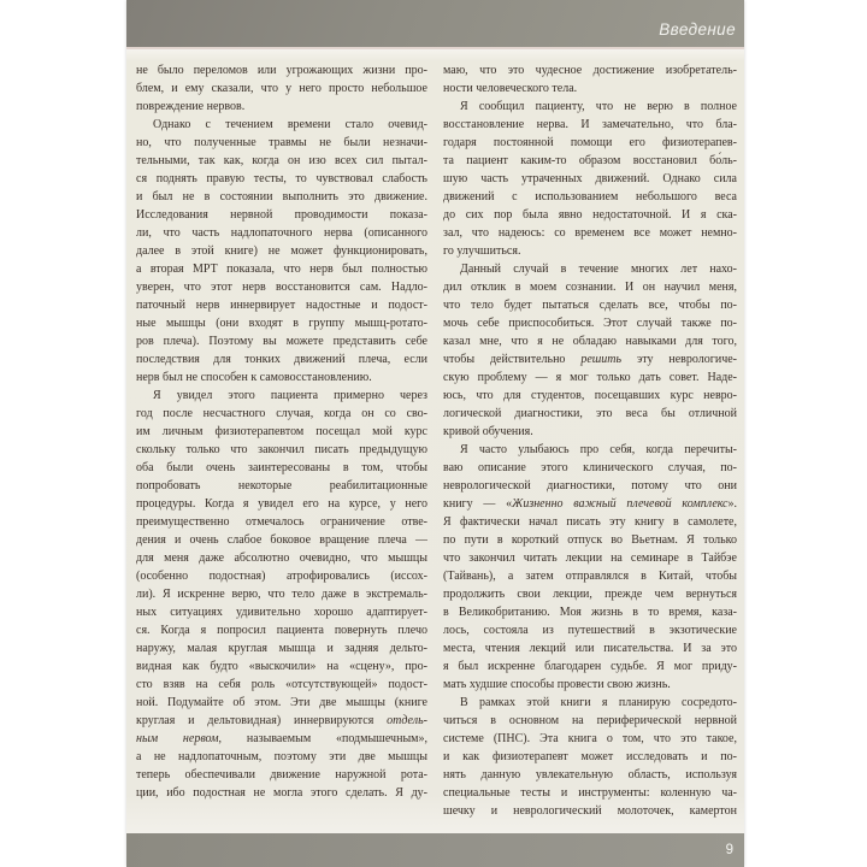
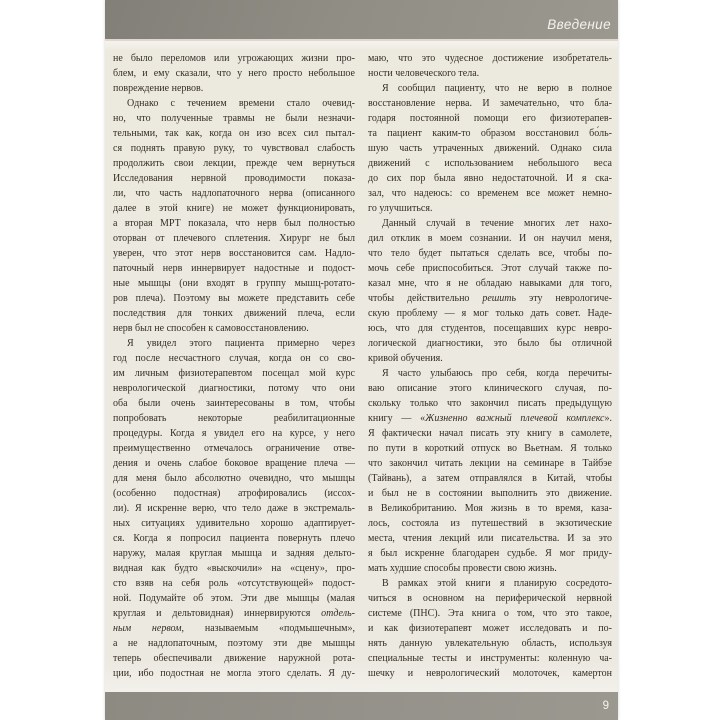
  Введение
  не было переломов или угрожающих жизни про-
  блем, и ему сказали, что у него просто небольшое
  повреждение нервов.
  Однако с течением времени стало очевид-
  но, что полученные травмы не были незначи-
  тельными, так как, когда он изо всех сил пытал-
- ся поднять правую тесты, то чувствовал слабость
+ ся поднять правую руку, то чувствовал слабость
- и был не в состоянии выполнить это движение.
+ продолжить свои лекции, прежде чем вернуться
  Исследования нервной проводимости показа-
  ли, что часть надлопаточного нерва (описанного
  далее в этой книге) не может функционировать,
  а вторая МРТ показала, что нерв был полностью
+ оторван от плечевого сплетения. Хирург не был
  уверен, что этот нерв восстановится сам. Надло-
  паточный нерв иннервирует надостные и подост-
  ные мышцы (они входят в группу мышц-ротато-
  ров плеча). Поэтому вы можете представить себе
  последствия для тонких движений плеча, если
  нерв был не способен к самовосстановлению.
  Я увидел этого пациента примерно через
  год после несчастного случая, когда он со сво-
  им личным физиотерапевтом посещал мой курс
- скольку только что закончил писать предыдущую
+ неврологической диагностики, потому что они
  оба были очень заинтересованы в том, чтобы
  попробовать некоторые реабилитационные
  процедуры. Когда я увидел его на курсе, у него
  преимущественно отмечалось ограничение отве-
  дения и очень слабое боковое вращение плеча —
- для меня даже абсолютно очевидно, что мышцы
+ для меня было абсолютно очевидно, что мышцы
  (особенно подостная) атрофировались (иссох-
  ли). Я искренне верю, что тело даже в экстремаль-
  ных ситуациях удивительно хорошо адаптирует-
  ся. Когда я попросил пациента повернуть плечо
  наружу, малая круглая мышца и задняя дельто-
  видная как будто «выскочили» на «сцену», про-
  сто взяв на себя роль «отсутствующей» подост-
- ной. Подумайте об этом. Эти две мышцы (книге
+ ной. Подумайте об этом. Эти две мышцы (малая
  круглая и дельтовидная) иннервируются отдель-
  ным нервом, называемым «подмышечным»,
  а не надлопаточным, поэтому эти две мышцы
  теперь обеспечивали движение наружной рота-
  ции, ибо подостная не могла этого сделать. Я ду-
  маю, что это чудесное достижение изобретатель-
  ности человеческого тела.
  Я сообщил пациенту, что не верю в полное
  восстановление нерва. И замечательно, что бла-
  годаря постоянной помощи его физиотерапев-
  та пациент каким-то образом восстановил бо́ль-
  шую часть утраченных движений. Однако сила
  движений с использованием небольшого веса
  до сих пор была явно недостаточной. И я ска-
  зал, что надеюсь: со временем все может немно-
  го улучшиться.
  Данный случай в течение многих лет нахо-
  дил отклик в моем сознании. И он научил меня,
  что тело будет пытаться сделать все, чтобы по-
  мочь себе приспособиться. Этот случай также по-
  казал мне, что я не обладаю навыками для того,
  чтобы действительно решить эту неврологиче-
  скую проблему — я мог только дать совет. Наде-
  юсь, что для студентов, посещавших курс невро-
- логической диагностики, это веса бы отличной
+ логической диагностики, это было бы отличной
  кривой обучения.
  Я часто улыбаюсь про себя, когда перечиты-
  ваю описание этого клинического случая, по-
- неврологической диагностики, потому что они
+ скольку только что закончил писать предыдущую
  книгу — «Жизненно важный плечевой комплекс».
  Я фактически начал писать эту книгу в самолете,
  по пути в короткий отпуск во Вьетнам. Я только
  что закончил читать лекции на семинаре в Тайбэе
  (Тайвань), а затем отправлялся в Китай, чтобы
- продолжить свои лекции, прежде чем вернуться
+ и был не в состоянии выполнить это движение.
  в Великобританию. Моя жизнь в то время, каза-
  лось, состояла из путешествий в экзотические
  места, чтения лекций или писательства. И за это
  я был искренне благодарен судьбе. Я мог приду-
  мать худшие способы провести свою жизнь.
  В рамках этой книги я планирую сосредото-
  читься в основном на периферической нервной
  системе (ПНС). Эта книга о том, что это такое,
  и как физиотерапевт может исследовать и по-
  нять данную увлекательную область, используя
  специальные тесты и инструменты: коленную ча-
  шечку и неврологический молоточек, камертон
  9
